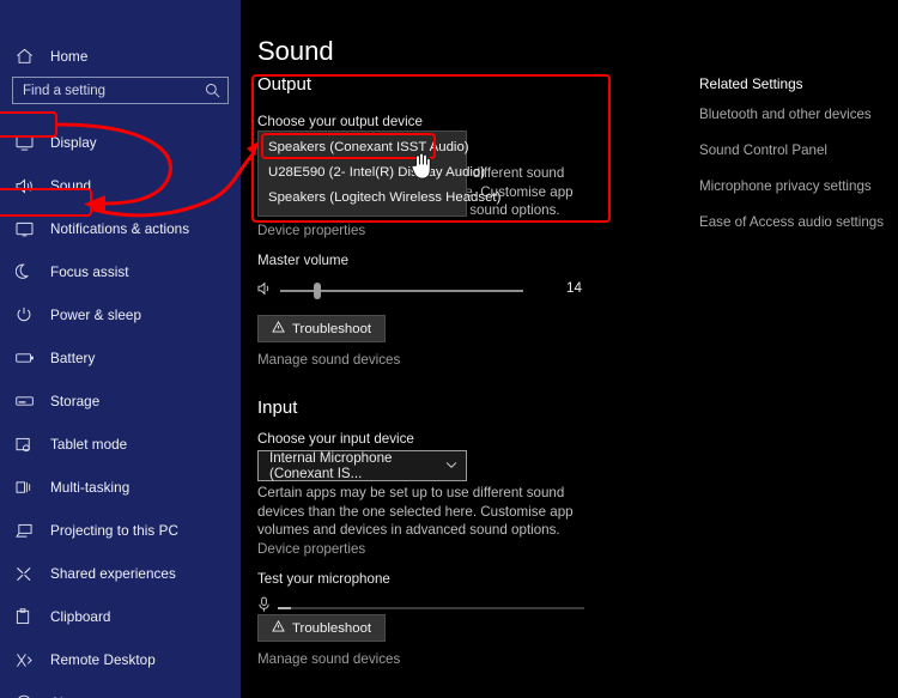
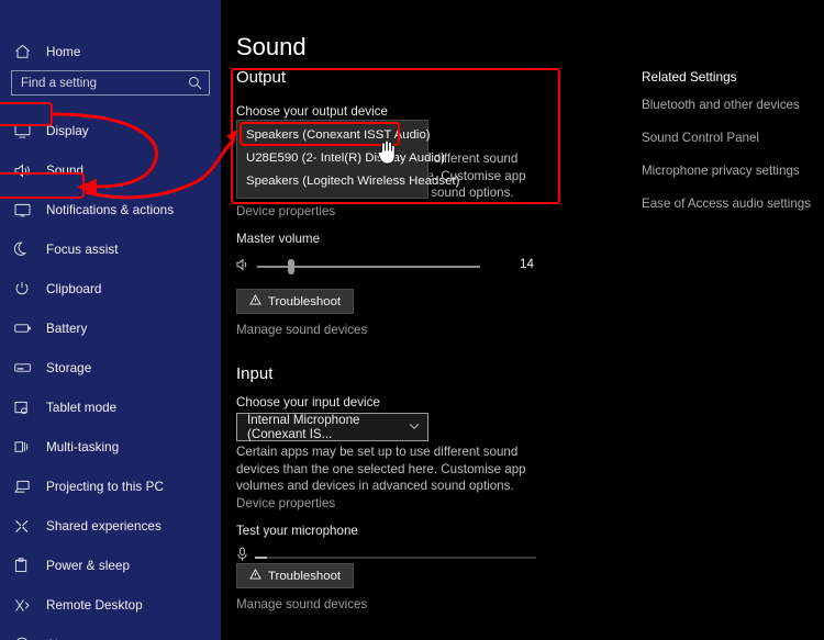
  Home
  Display
  Sound
  Notifications & actions
  Focus assist
- Power & sleep
+ Clipboard
  Battery
  Storage
  Tablet mode
  Multi-tasking
  Projecting to this PC
  Shared experiences
- Clipboard
+ Power & sleep
  Remote Desktop
  Find a setting
  Sound
  Output
  Choose your output device
  Speakers (Conexant ISST Audio
  U28E590 (2- Intel(R) Diay Au
  Speakers (Logitech Wireless He
  Device properties
  Master volume
  14
  Troubleshoot
  Manage sound devices
  Input
  Choose your input device
  Internal Microphone (Conexant IS...
  Certain apps may be set up to use different sound devices than the one selected here. Customise app volumes and devices in advanced sound options.
  Device properties
  Test your microphone
  Troubleshoot
  Manage sound devices
  Related Settings
  Bluetooth and other devices
  Sound Control Panel
  Microphone privacy settings
  Ease of Access audio settings
